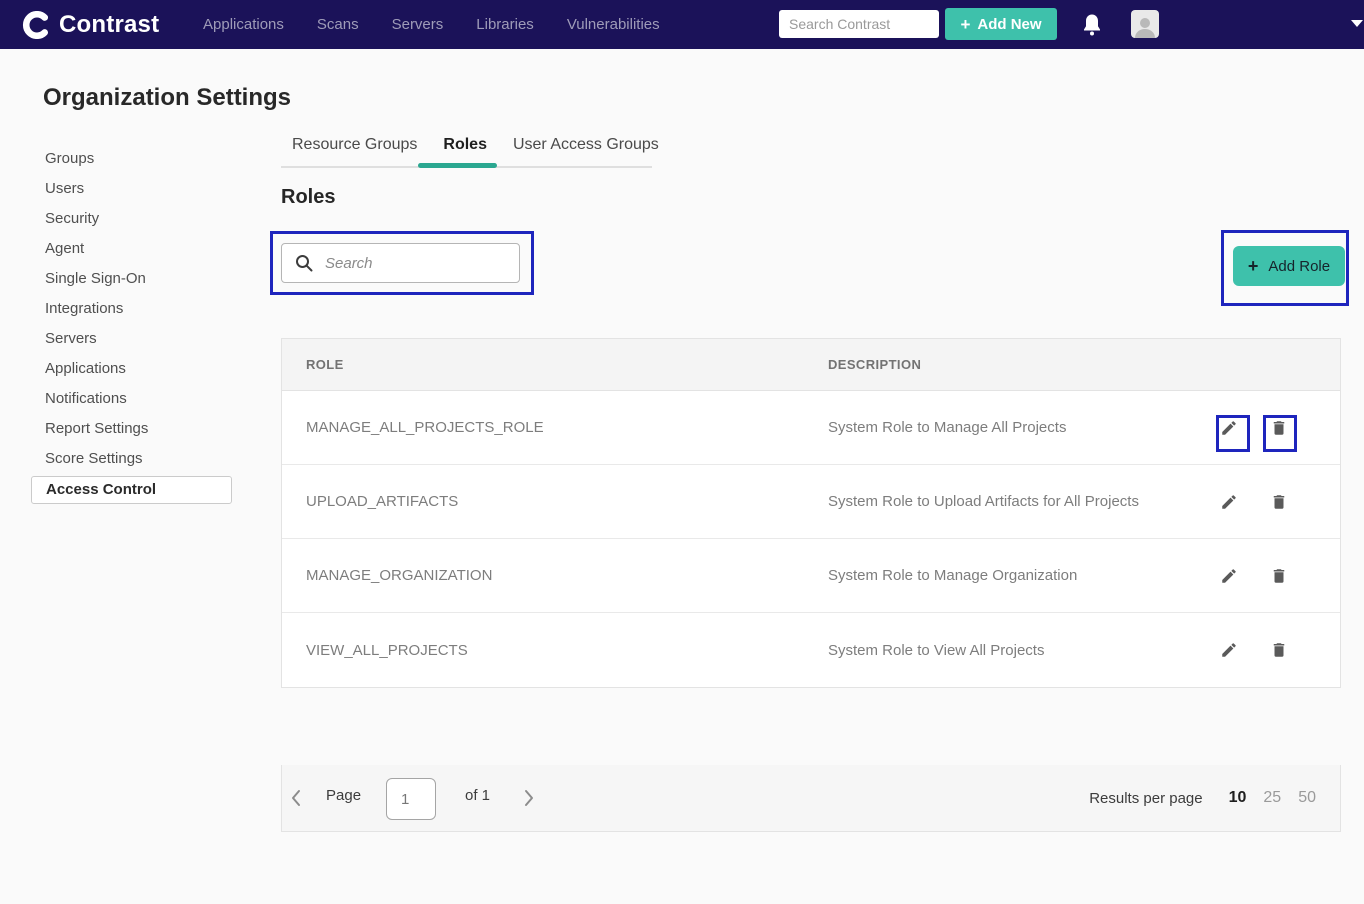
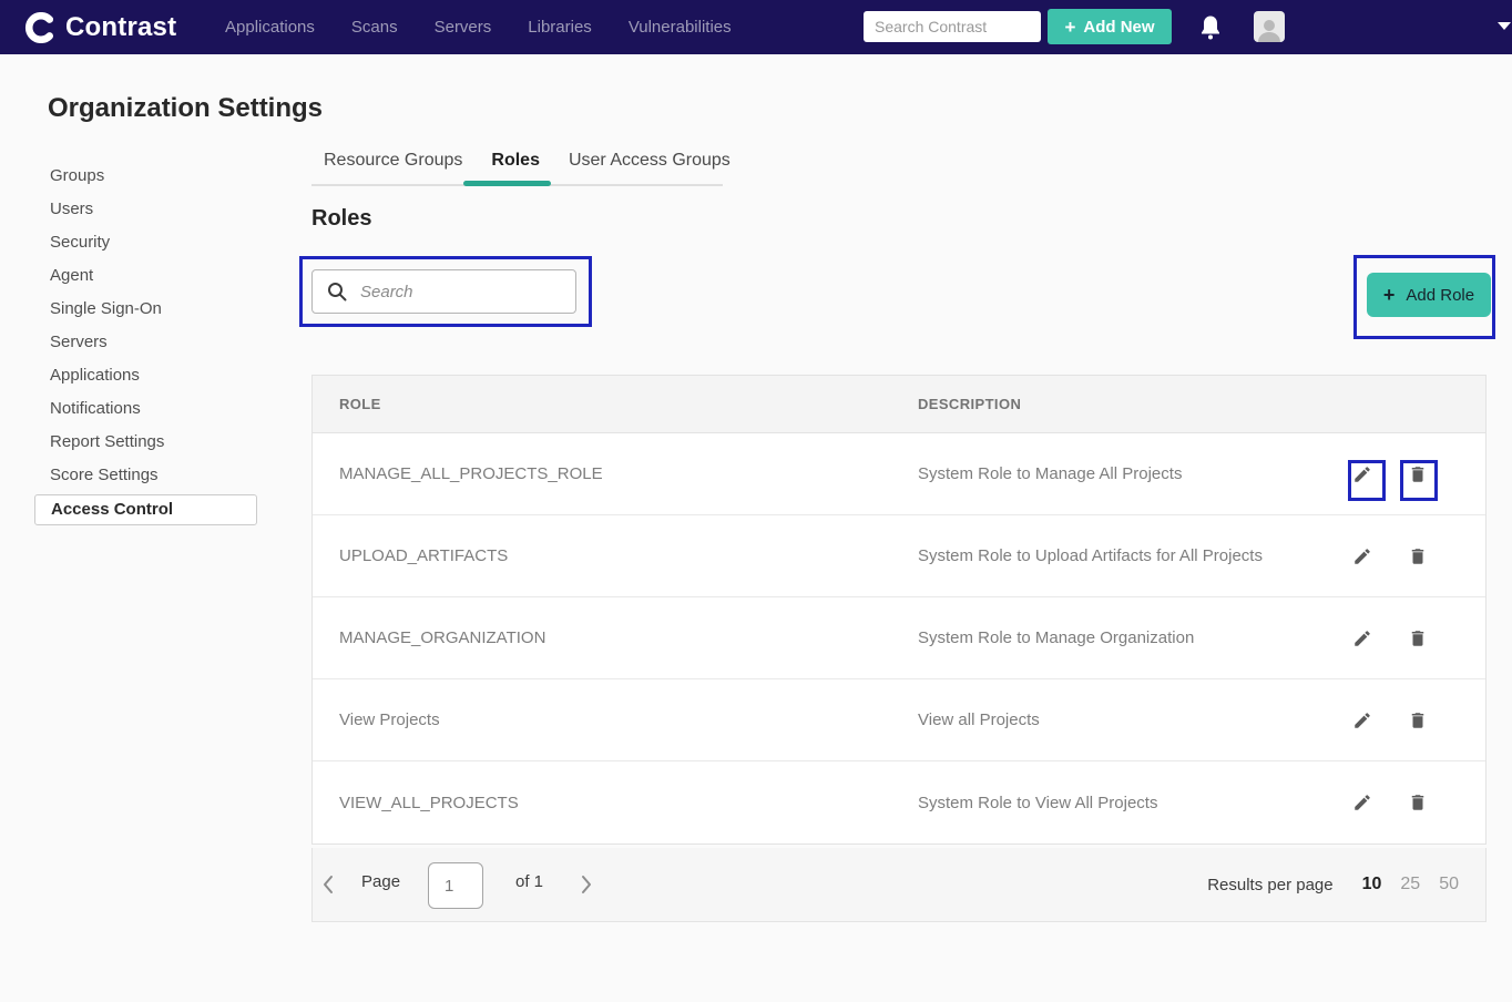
  Contrast
  Applications
  Scans
  Servers
  Libraries
  Vulnerabilities
  Search Contrast
  +
  Add New
  Organization Settings
  Groups
  Users
  Security
  Agent
  Single Sign-On
- Integrations
  Servers
  Applications
  Notifications
  Report Settings
  Score Settings
  Access Control
  Resource Groups
  Roles
  User Access Groups
  Roles
  Search
  +
  Add Role
  ROLE
  DESCRIPTION
  MANAGE_ALL_PROJECTS_ROLE
  System Role to Manage All Projects
  UPLOAD_ARTIFACTS
  System Role to Upload Artifacts for All Projects
  MANAGE_ORGANIZATION
  System Role to Manage Organization
+ View Projects
+ View all Projects
  VIEW_ALL_PROJECTS
  System Role to View All Projects
  Page
  1
  of 1
  Results per page
  10
  25
  50
